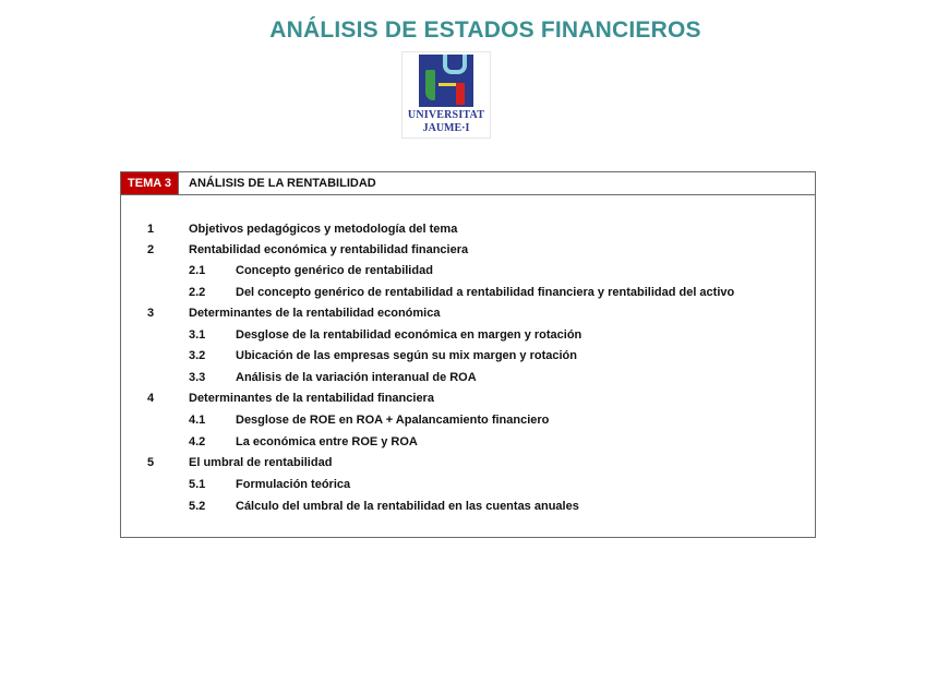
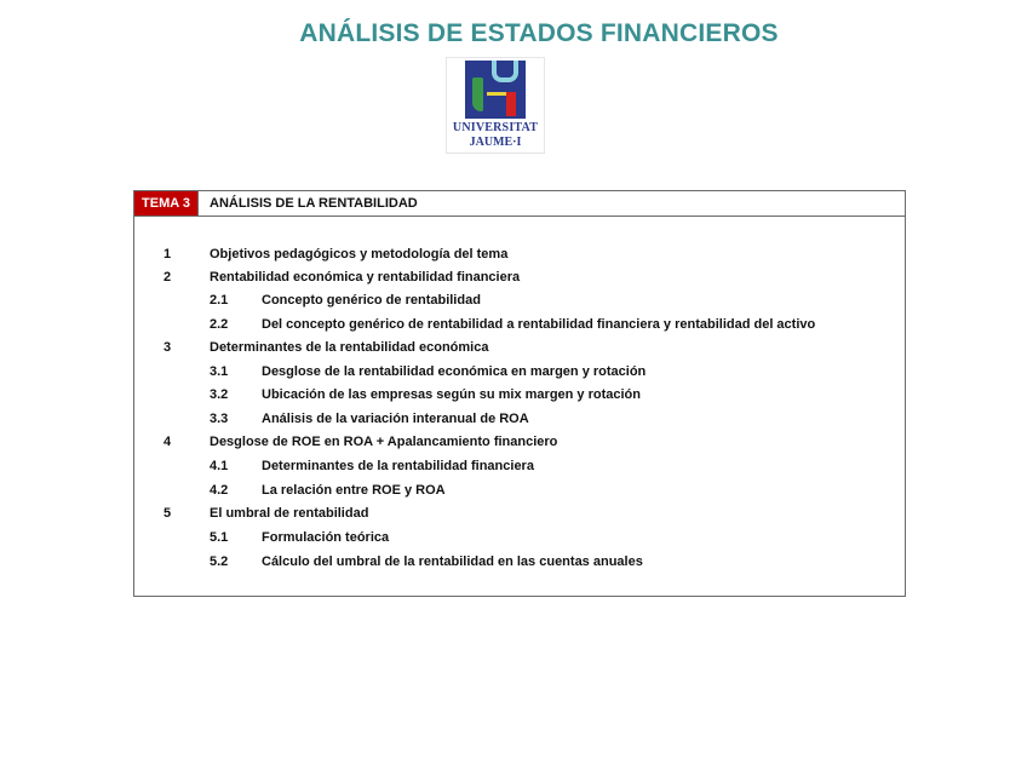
  ANÁLISIS DE ESTADOS FINANCIEROS
  UNIVERSITAT
  JAUME·I
  TEMA 3
  ANÁLISIS DE LA RENTABILIDAD
  1
  Objetivos pedagógicos y metodología del tema
  2
  Rentabilidad económica y rentabilidad financiera
  2.1
  Concepto genérico de rentabilidad
  2.2
  Del concepto genérico de rentabilidad a rentabilidad financiera y rentabilidad del activo
  3
  Determinantes de la rentabilidad económica
  3.1
  Desglose de la rentabilidad económica en margen y rotación
  3.2
  Ubicación de las empresas según su mix margen y rotación
  3.3
  Análisis de la variación interanual de ROA
  4
- Determinantes de la rentabilidad financiera
+ Desglose de ROE en ROA + Apalancamiento financiero
  4.1
- Desglose de ROE en ROA + Apalancamiento financiero
+ Determinantes de la rentabilidad financiera
  4.2
- La económica entre ROE y ROA
+ La relación entre ROE y ROA
  5
  El umbral de rentabilidad
  5.1
  Formulación teórica
  5.2
  Cálculo del umbral de la rentabilidad en las cuentas anuales
